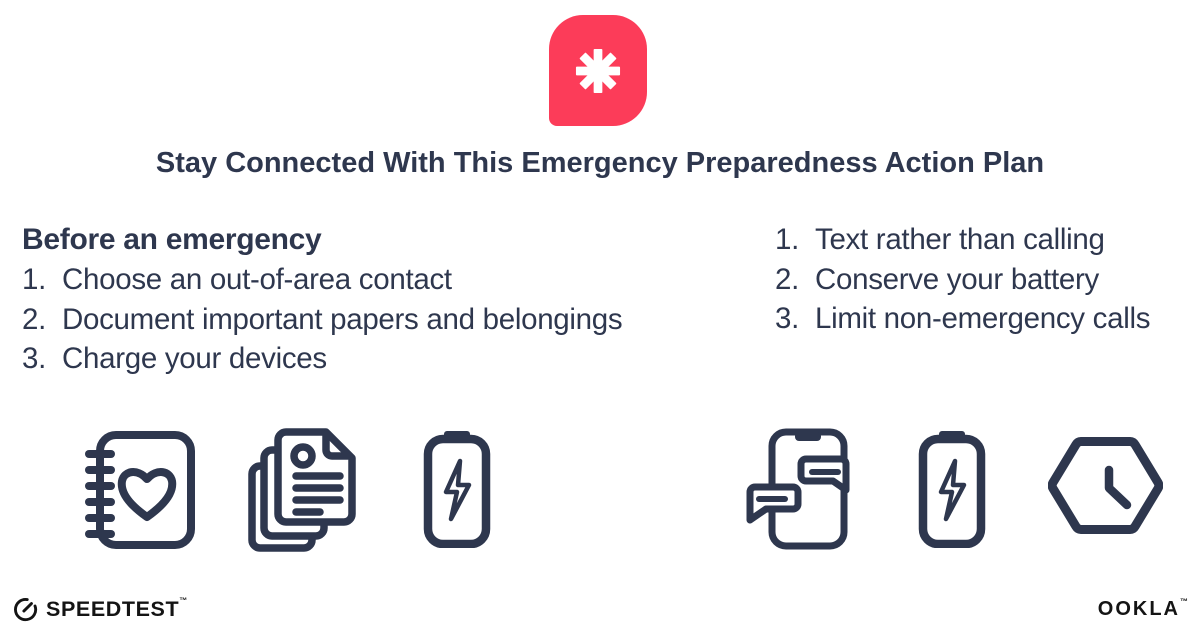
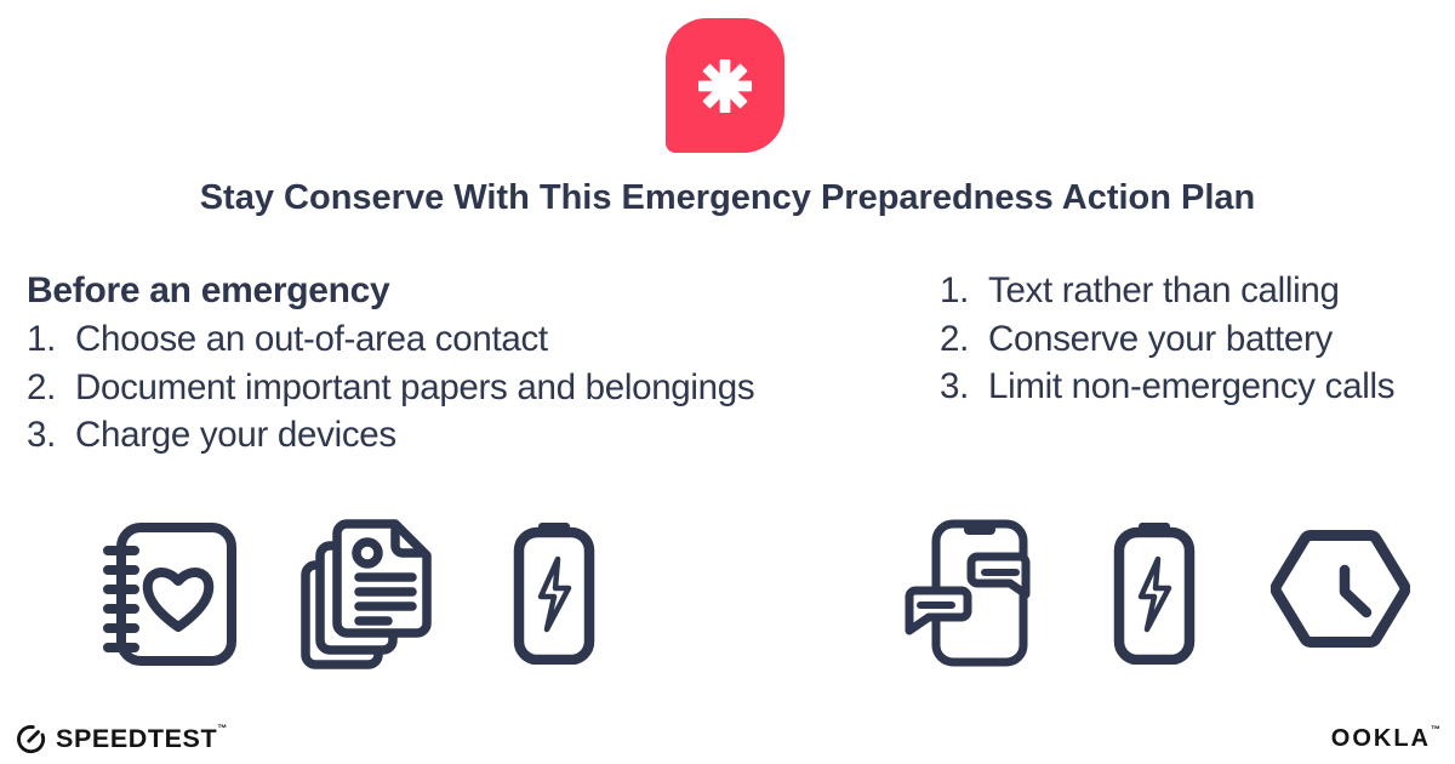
- Stay Connected With This Emergency Preparedness Action Plan
+ Stay Conserve With This Emergency Preparedness Action Plan
  Before an emergency
  1.
  Choose an out-of-area contact
  2.
  Document important papers and belongings
  3.
  Charge your devices
  1.
  Text rather than calling
  2.
  Conserve your battery
  3.
  Limit non-emergency calls
  SPEEDTEST™
  OOKLA™
